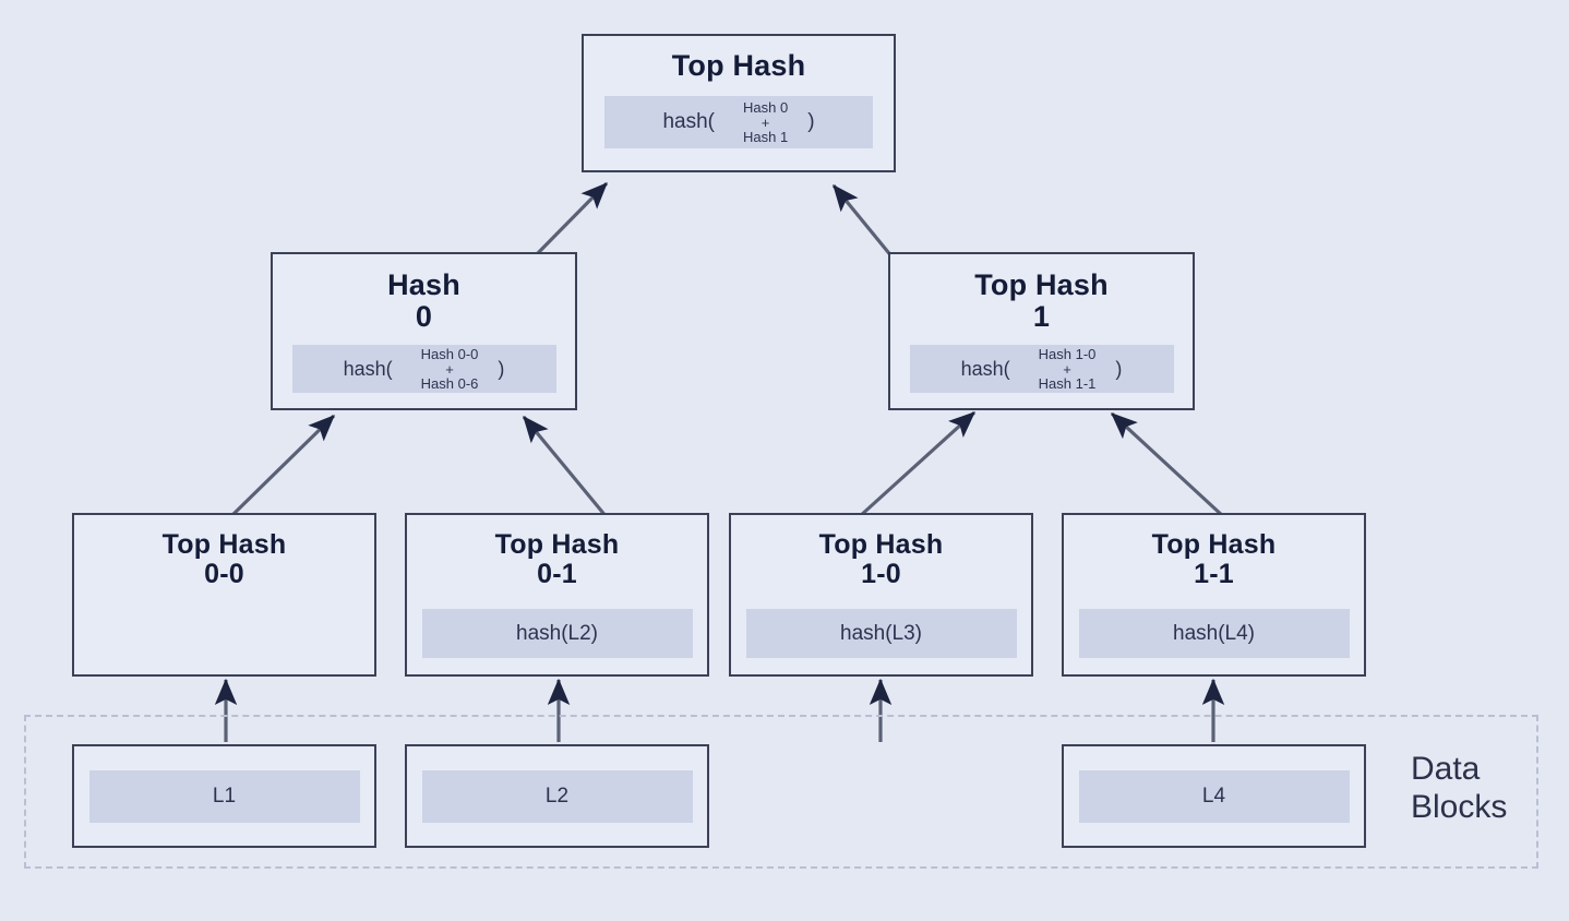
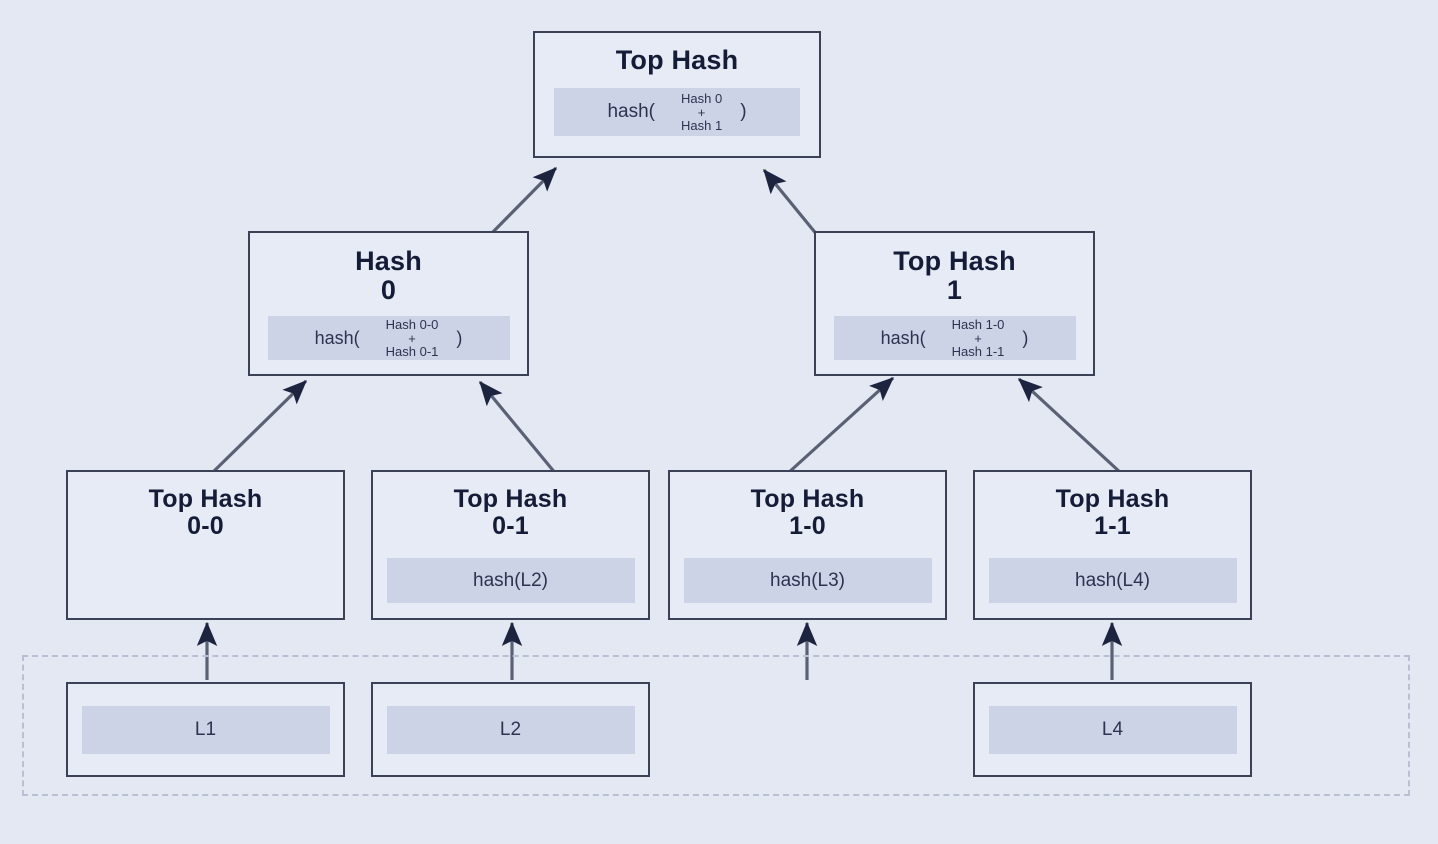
- Data
- Blocks
  Top Hash
  hash(
  Hash 0
  +
  Hash 1
  )
  Hash
  0
  hash(
  Hash 0-0
  +
- Hash 0-6
+ Hash 0-1
  )
  Top Hash
  1
  hash(
  Hash 1-0
  +
  Hash 1-1
  )
  Top Hash
  0-0
  Top Hash
  0-1
  hash(L2)
  Top Hash
  1-0
  hash(L3)
  Top Hash
  1-1
  hash(L4)
  L1
  L2
  L4
